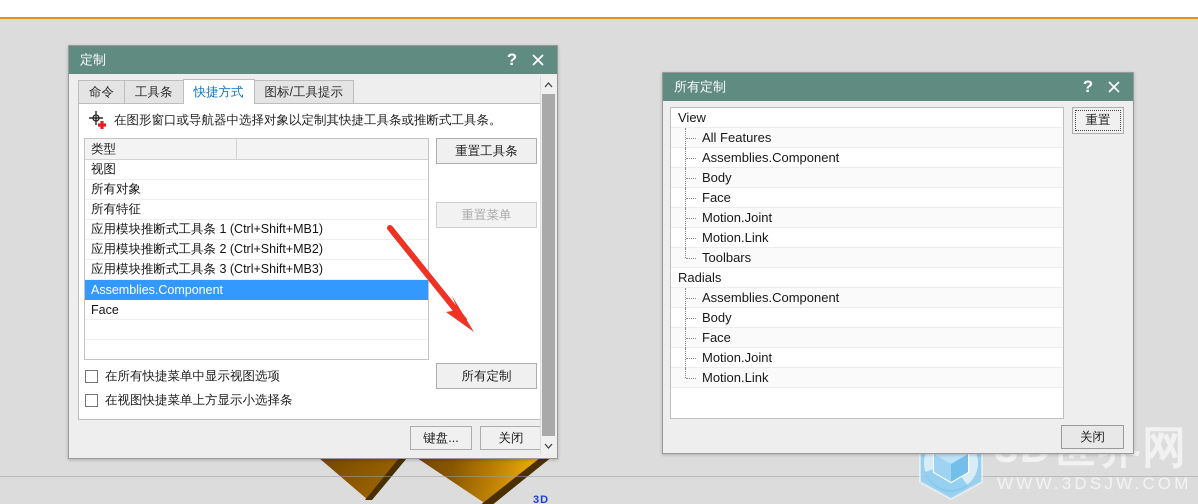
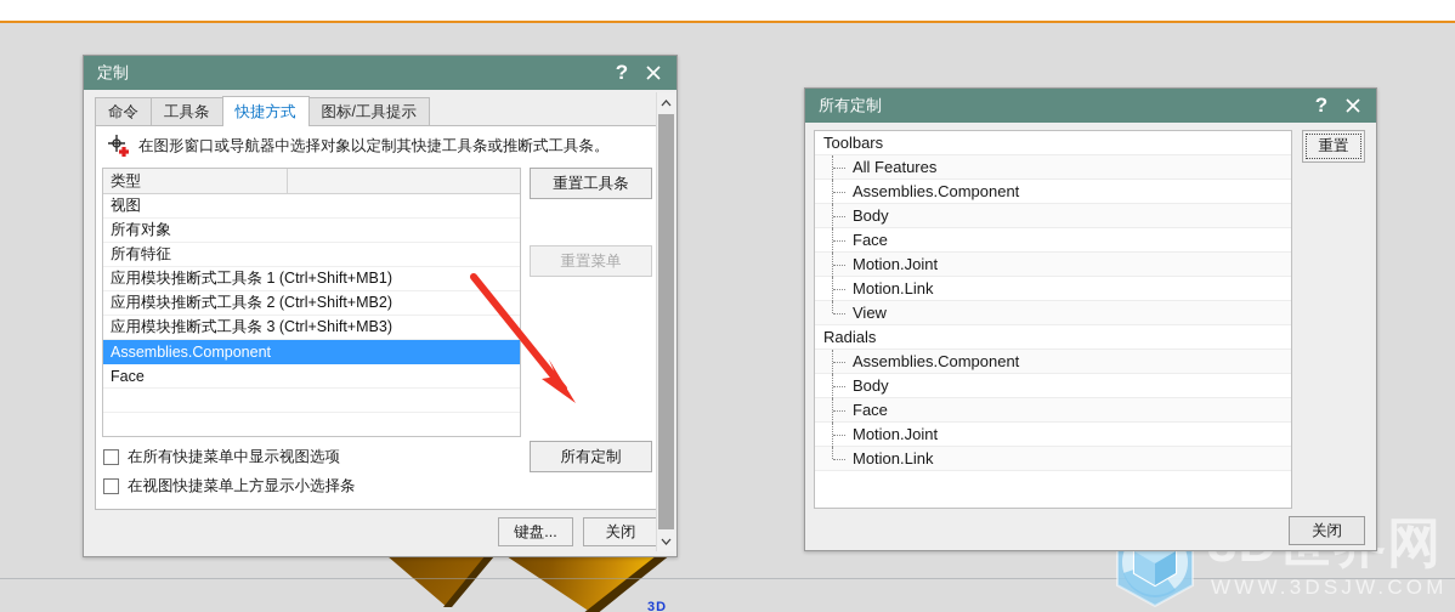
  3D
  WWW.3DSJW.COM
  定制
  ?
  命令
  工具条
  快捷方式
  图标/工具提示
  在图形窗口或导航器中选择对象以定制其快捷工具条或推断式工具条。
  类型
  视图
  所有对象
  所有特征
  应用模块推断式工具条 1 (Ctrl+Shift+MB1)
  应用模块推断式工具条 2 (Ctrl+Shift+MB2)
  应用模块推断式工具条 3 (Ctrl+Shift+MB3)
  Assemblies.Component
  Face
  重置工具条
  重置菜单
  所有定制
  在所有快捷菜单中显示视图选项
  在视图快捷菜单上方显示小选择条
  键盘...
  关闭
  所有定制
  ?
- View
+ Toolbars
  All Features
  Assemblies.Component
  Body
  Face
  Motion.Joint
  Motion.Link
- Toolbars
+ View
  Radials
  Assemblies.Component
  Body
  Face
  Motion.Joint
  Motion.Link
  重置
  关闭
